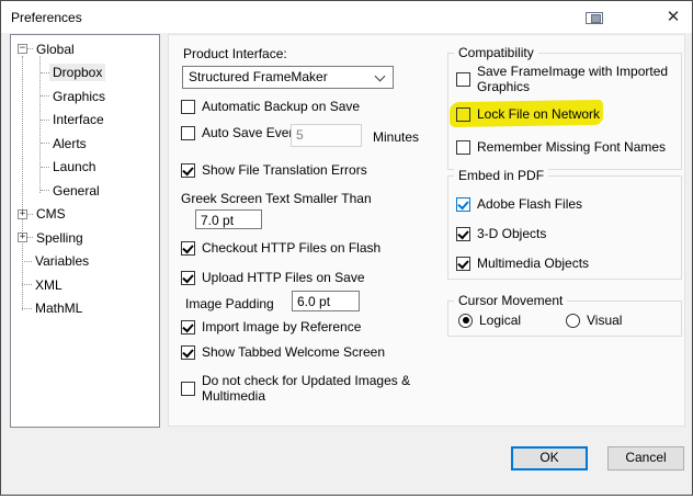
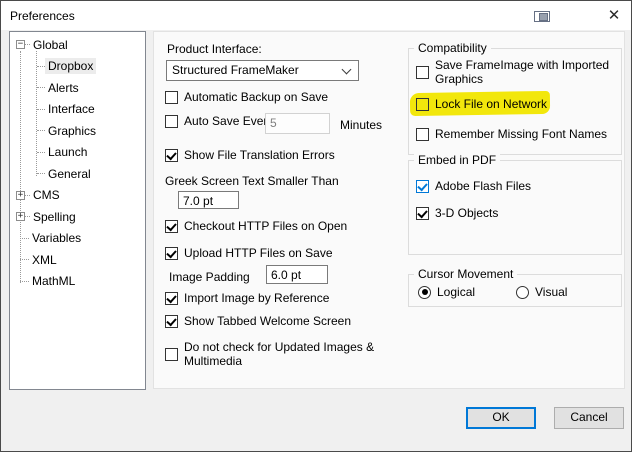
  Preferences
  ✕
  −
  Global
  Dropbox
- Graphics
+ Alerts
  Interface
- Alerts
+ Graphics
  Launch
  General
  +
  CMS
  +
  Spelling
  Variables
  XML
  MathML
  Product Interface:
  Structured FrameMaker
  Automatic Backup on Save
  Auto Save Eve
  5
  Minutes
  Show File Translation Errors
  Greek Screen Text Smaller Than
  7.0 pt
- Checkout HTTP Files on Flash
+ Checkout HTTP Files on Open
  Upload HTTP Files on Save
  Image Padding
  6.0 pt
  Import Image by Reference
  Show Tabbed Welcome Screen
  Do not check for Updated Images & Multimedia
  Compatibility
  Save FrameImage with Imported Graphics
  Lock File on Network
  Remember Missing Font Names
  Embed in PDF
  Adobe Flash Files
  3-D Objects
- Multimedia Objects
  Cursor Movement
  Logical
  Visual
  OK
  Cancel
